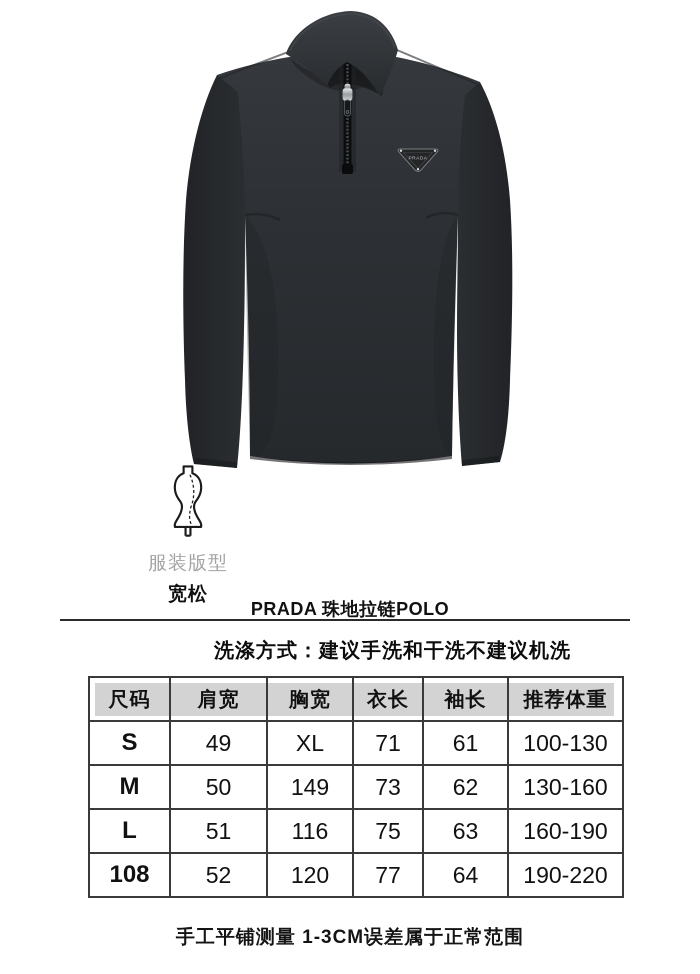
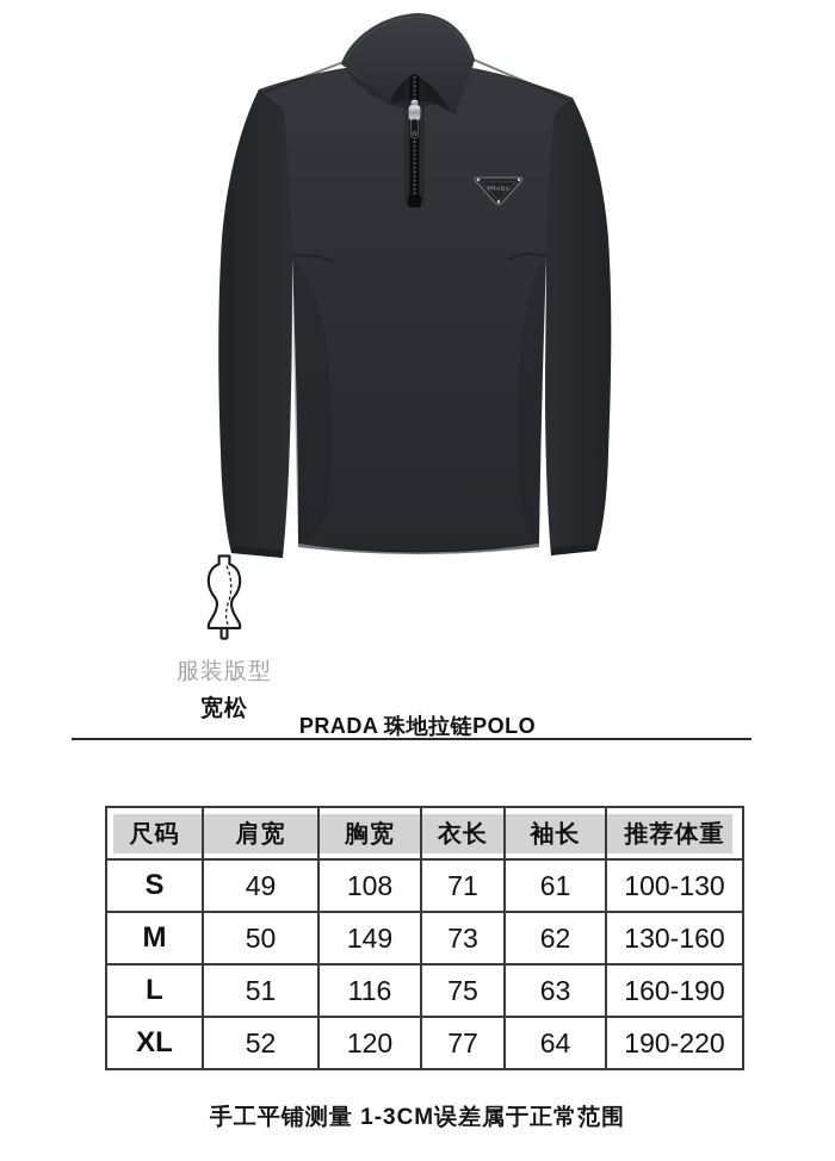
  服装版型
  宽松
  PRADA 珠地拉链POLO
- 洗涤方式：建议手洗和干洗不建议机洗
  尺码	肩宽	胸宽	衣长	袖长	推荐体重
- S	49	XL	71	61	100-130
+ S	49	108	71	61	100-130
  M	50	149	73	62	130-160
  L	51	116	75	63	160-190
- 108	52	120	77	64	190-220
+ XL	52	120	77	64	190-220
  手工平铺测量 1-3CM误差属于正常范围
